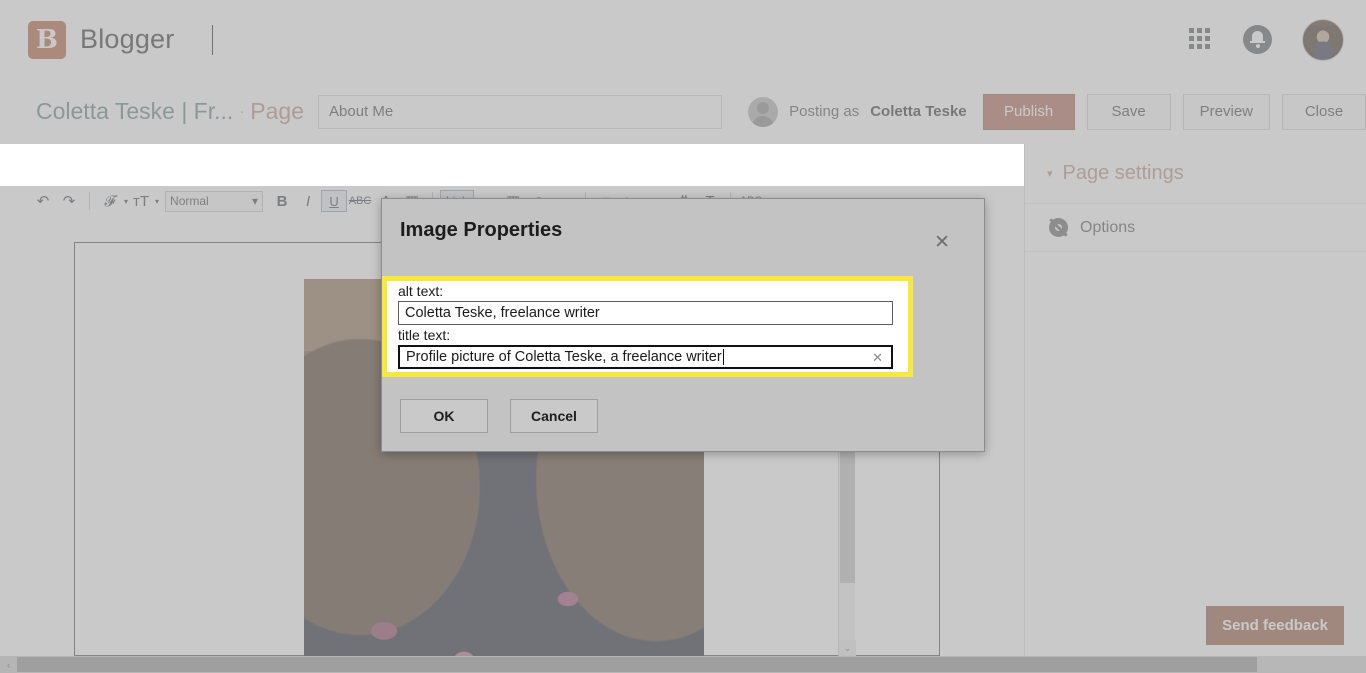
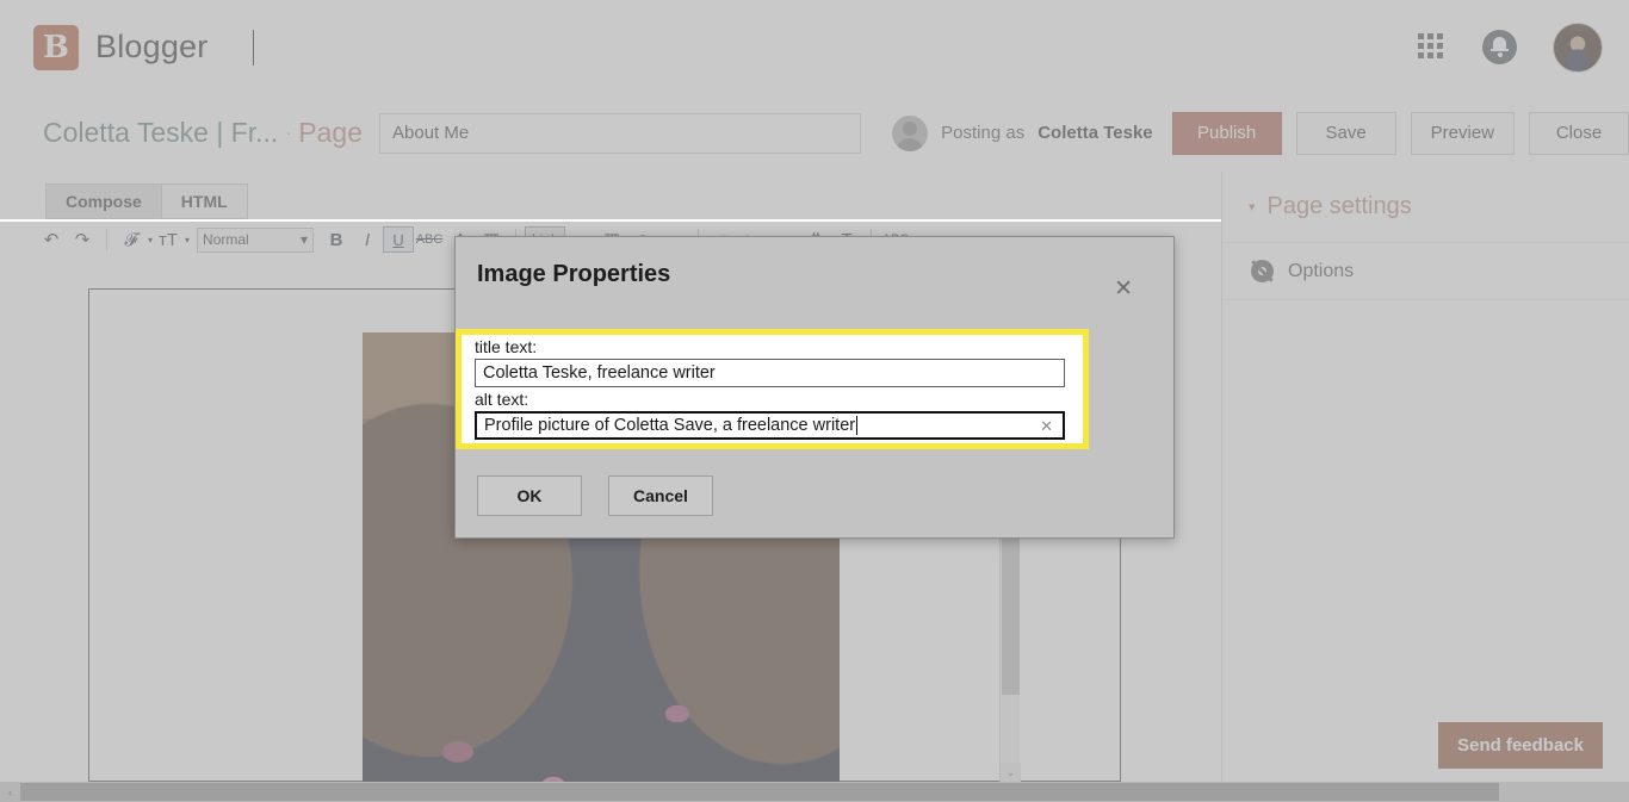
  B
  Blogger
  Coletta Teske | Fr...
  ·
  Page
  About Me
  Posting as
  Coletta Teske
  Publish
  Save
  Preview
  Close
+ Compose
+ HTML
  ↶
  ↷
  𝓕
  ▾
  тT
  ▾
  Normal
  ▾
  B
  I
  U
  ABC
  ⌄
  ▾
  Page settings
  Options
  Send feedback
  ‹
  Image Properties
  ✕
- alt text:
+ title text:
  Coletta Teske, freelance writer
- title text:
+ alt text:
- Profile picture of Coletta Teske, a freelance writer
+ Profile picture of Coletta Save, a freelance writer
  ✕
  OK
  Cancel
